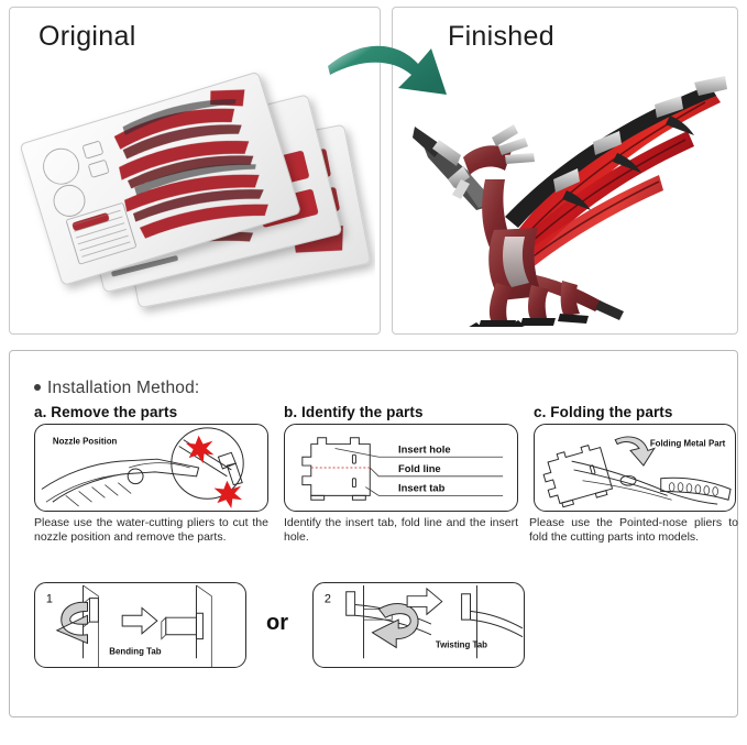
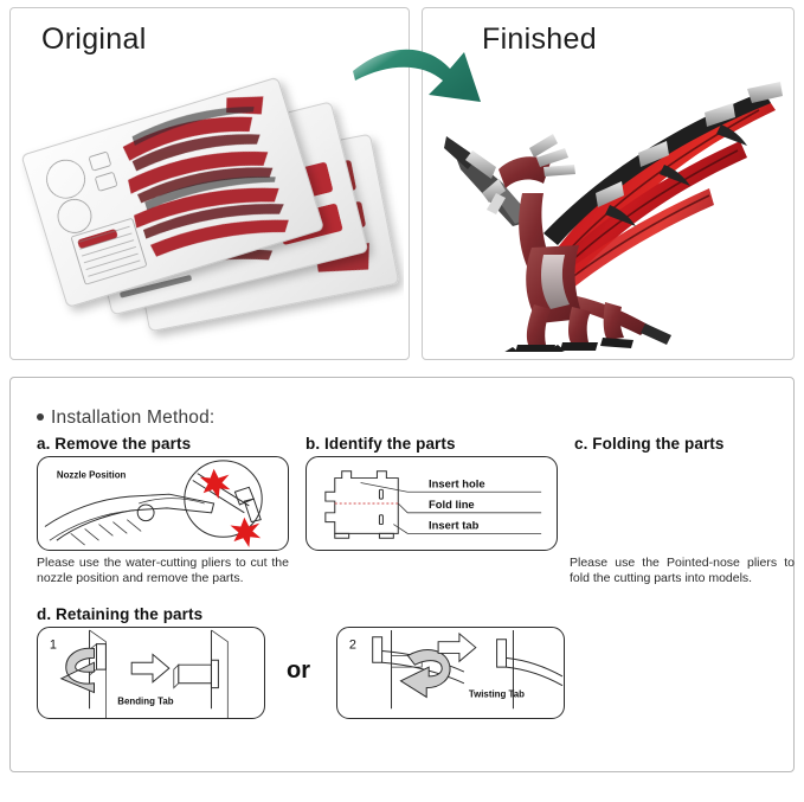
  Original
  Finished
  Installation Method:
  a. Remove the parts
  Nozzle Position
  Please use the water-cutting pliers to cut the nozzle position and remove the parts.
  b. Identify the parts
  Insert hole
  Fold line
  Insert tab
- Identify the insert tab, fold line and the insert hole.
  c. Folding the parts
- Folding Metal Part
  Please use the Pointed-nose pliers to fold the cutting parts into models.
+ d. Retaining the parts
  1
  Bending Tab
  or
  2
  Twisting Tab
